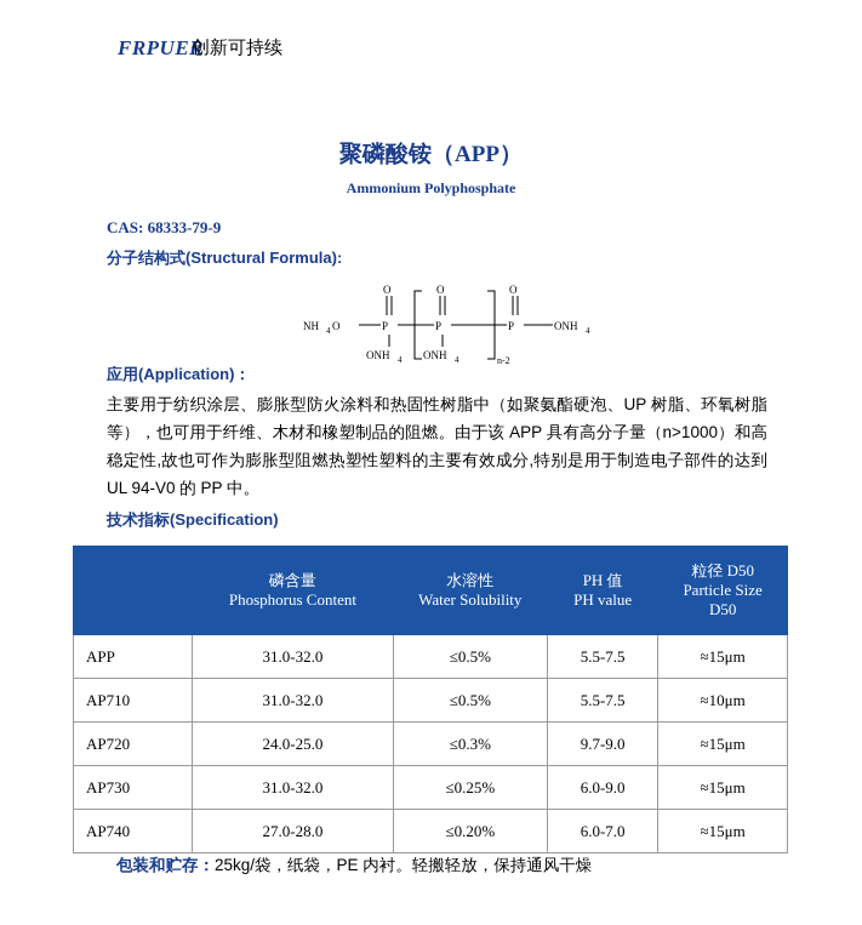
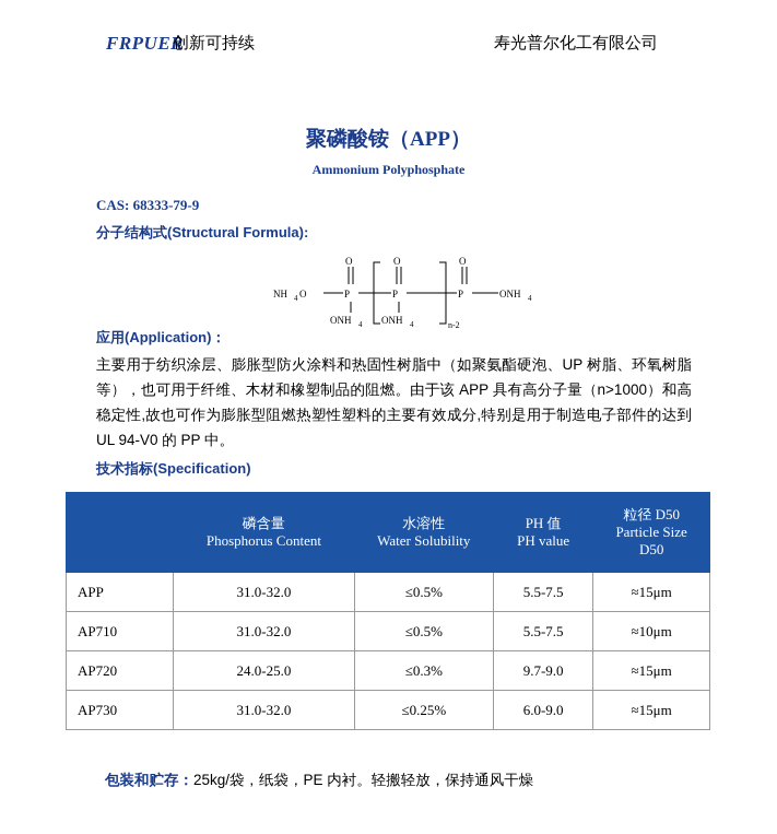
  FRPUER
  创新可持续
+ 寿光普尔化工有限公司
  聚磷酸铵（APP）
  Ammonium Polyphosphate
  CAS: 68333-79-9
  分子结构式(Structural Formula):
  NH
  4
  O
  P
  P
  P
  O
  O
  O
  ONH
  4
  ONH
  4
  ONH
  4
  n-2
  应用(Application)：
  主要用于纺织涂层、膨胀型防火涂料和热固性树脂中（如聚氨酯硬泡、UP 树脂、环氧树脂等），也可用于纤维、木材和橡塑制品的阻燃。由于该 APP 具有高分子量（n>1000）和高稳定性,故也可作为膨胀型阻燃热塑性塑料的主要有效成分,特别是用于制造电子部件的达到 UL 94-V0 的 PP 中。
  技术指标(Specification)
  	磷含量 Phosphorus Content	水溶性 Water Solubility	PH 值 PH value	粒径 D50 Particle Size D50
  APP	31.0-32.0	≤0.5%	5.5-7.5	≈15μm
  AP710	31.0-32.0	≤0.5%	5.5-7.5	≈10μm
  AP720	24.0-25.0	≤0.3%	9.7-9.0	≈15μm
  AP730	31.0-32.0	≤0.25%	6.0-9.0	≈15μm
- AP740	27.0-28.0	≤0.20%	6.0-7.0	≈15μm
  包装和贮存：25kg/袋，纸袋，PE 内衬。轻搬轻放，保持通风干燥
